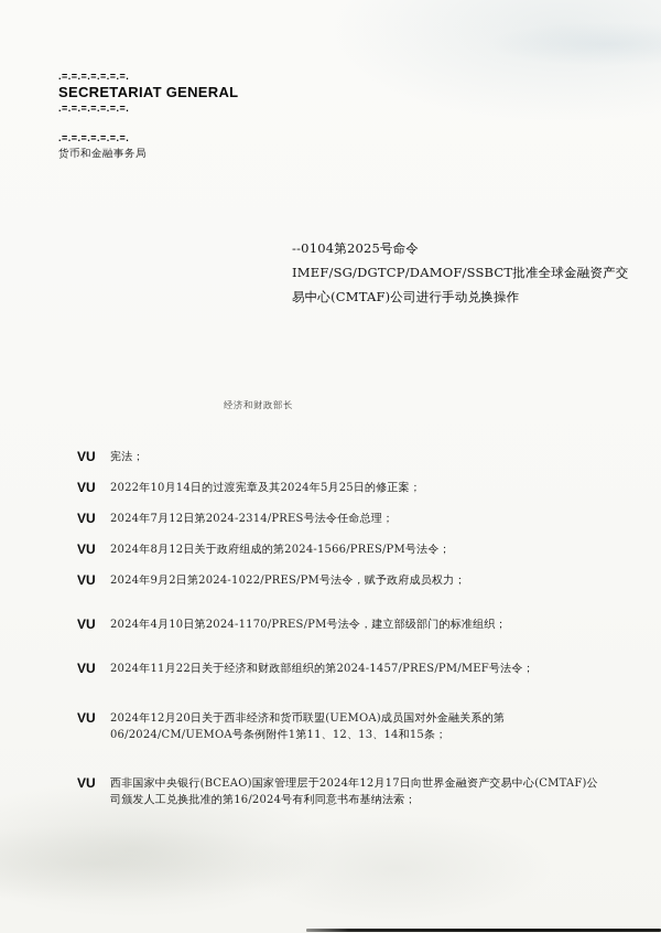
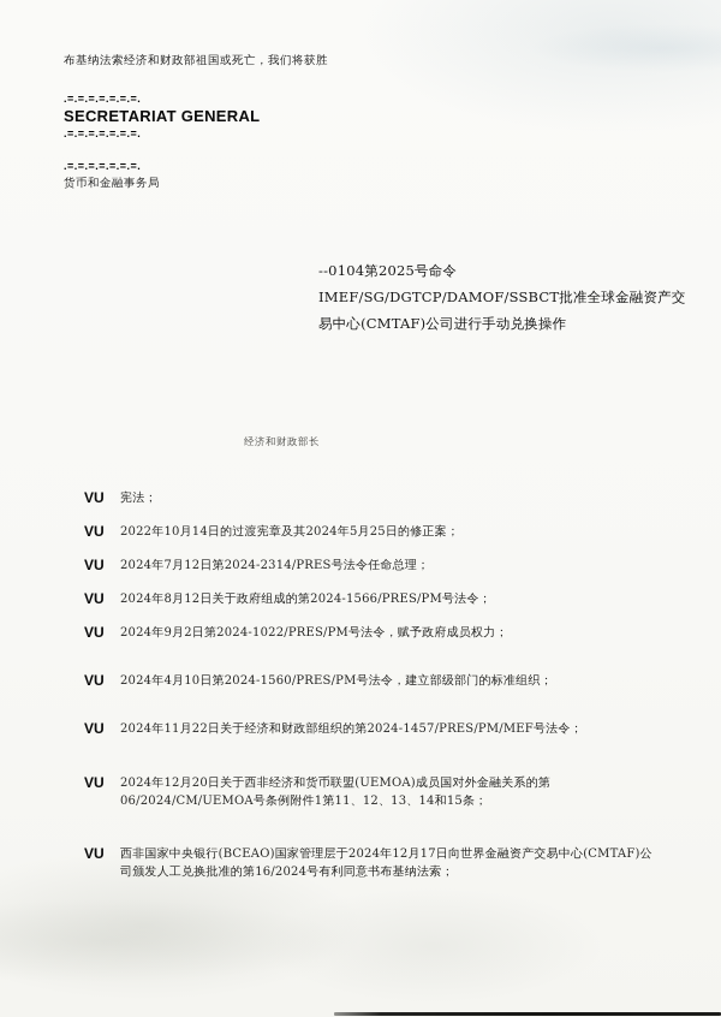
+ 布基纳法索经济和财政部祖国或死亡，我们将获胜
  .=.=.=.=.=.=.=.
  SECRETARIAT GENERAL
  .=.=.=.=.=.=.=.
  .=.=.=.=.=.=.=.
  货币和金融事务局
  --0104第2025号命令IMEF/SG/DGTCP/DAMOF/SSBCT批准全球金融资产交易中心(CMTAF)公司进行手动兑换操作
  经济和财政部长
  VU
  宪法；
  VU
  2022年10月14日的过渡宪章及其2024年5月25日的修正案；
  VU
  2024年7月12日第2024-2314/PRES号法令任命总理；
  VU
  2024年8月12日关于政府组成的第2024-1566/PRES/PM号法令；
  VU
  2024年9月2日第2024-1022/PRES/PM号法令，赋予政府成员权力；
  VU
- 2024年4月10日第2024-1170/PRES/PM号法令，建立部级部门的标准组织；
+ 2024年4月10日第2024-1560/PRES/PM号法令，建立部级部门的标准组织；
  VU
  2024年11月22日关于经济和财政部组织的第2024-1457/PRES/PM/MEF号法令；
  VU
  2024年12月20日关于西非经济和货币联盟(UEMOA)成员国对外金融关系的第06/2024/CM/UEMOA号条例附件1第11、12、13、14和15条；
  VU
  西非国家中央银行(BCEAO)国家管理层于2024年12月17日向世界金融资产交易中心(CMTAF)公司颁发人工兑换批准的第16/2024号有利同意书布基纳法索；
